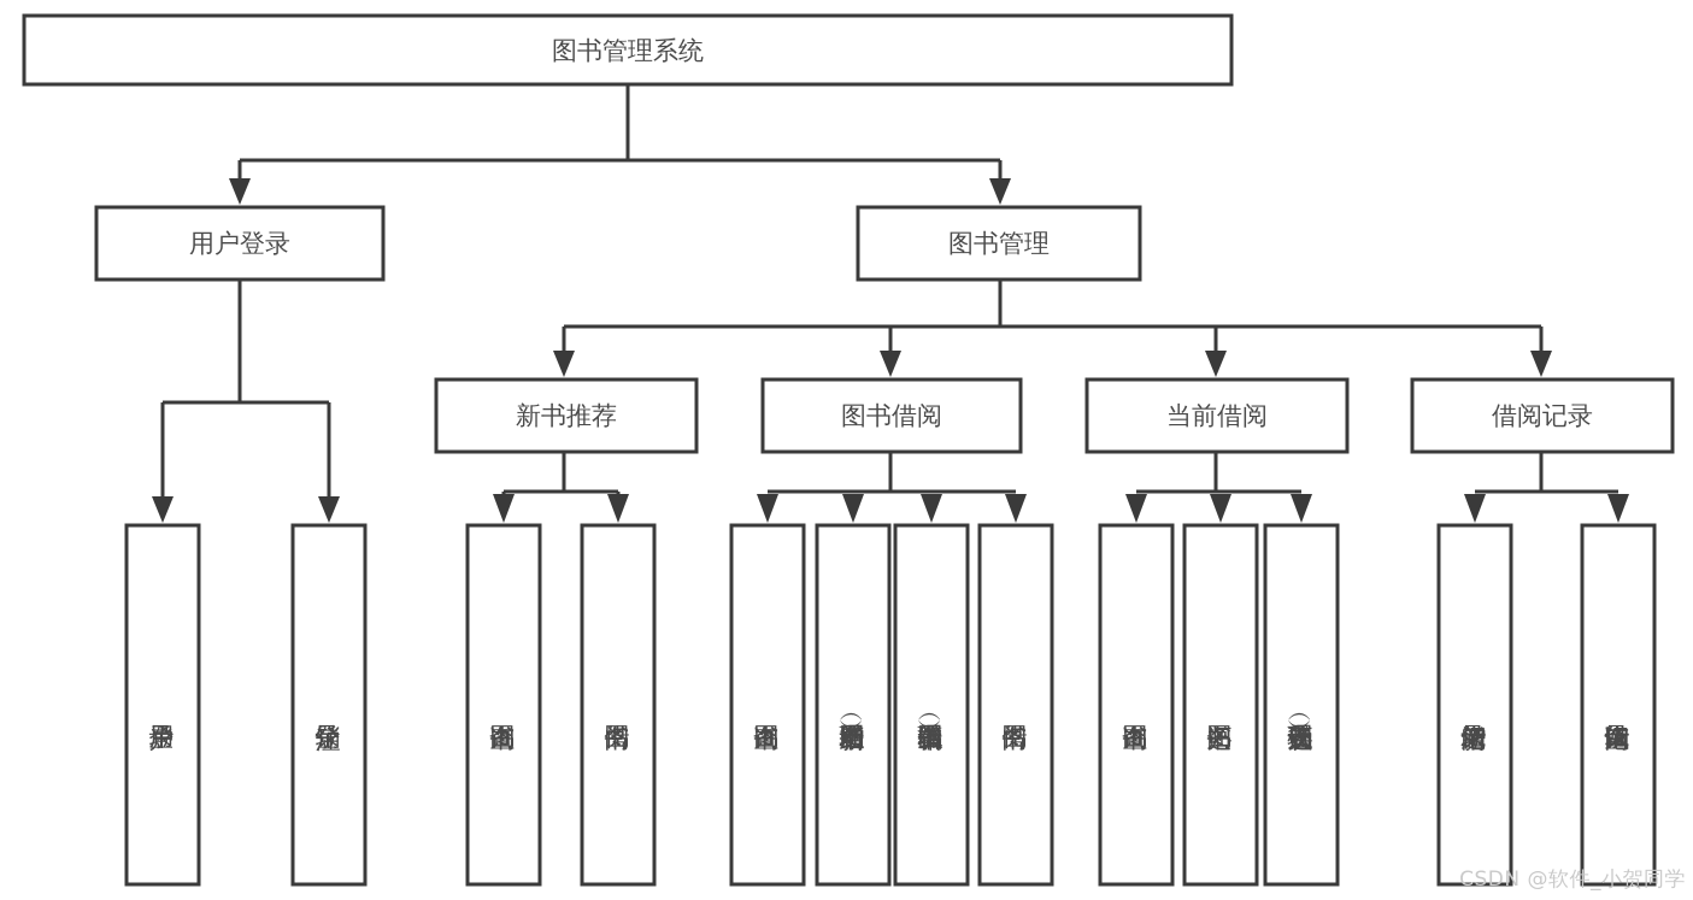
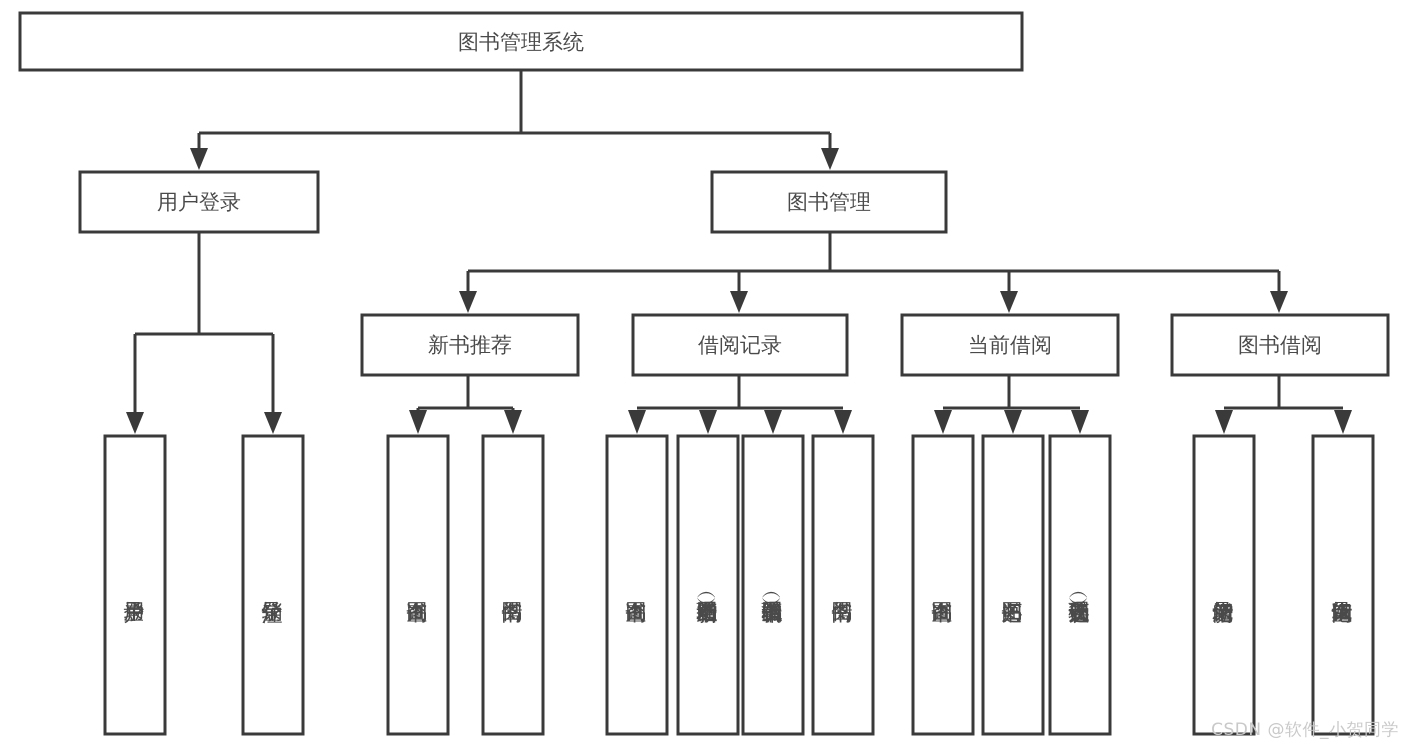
  图书管理系统
  用户登录
  图书管理
  新书推荐
- 图书借阅
+ 借阅记录
  当前借阅
- 借阅记录
+ 图书借阅
  CSDN @软件_小贺同学
